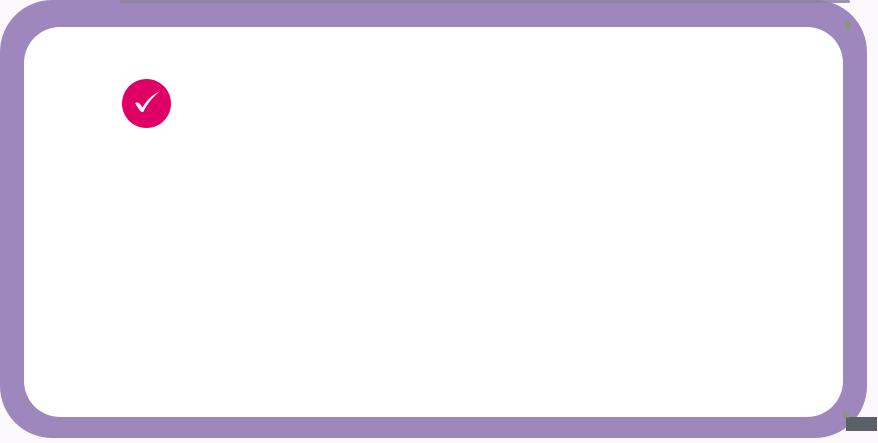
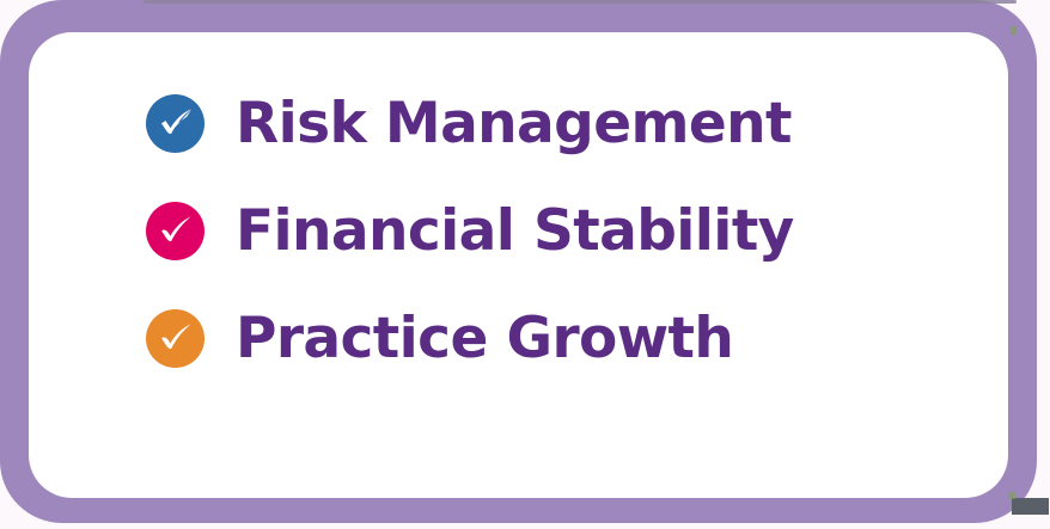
+ Risk Management
+ Financial Stability
+ Practice Growth
